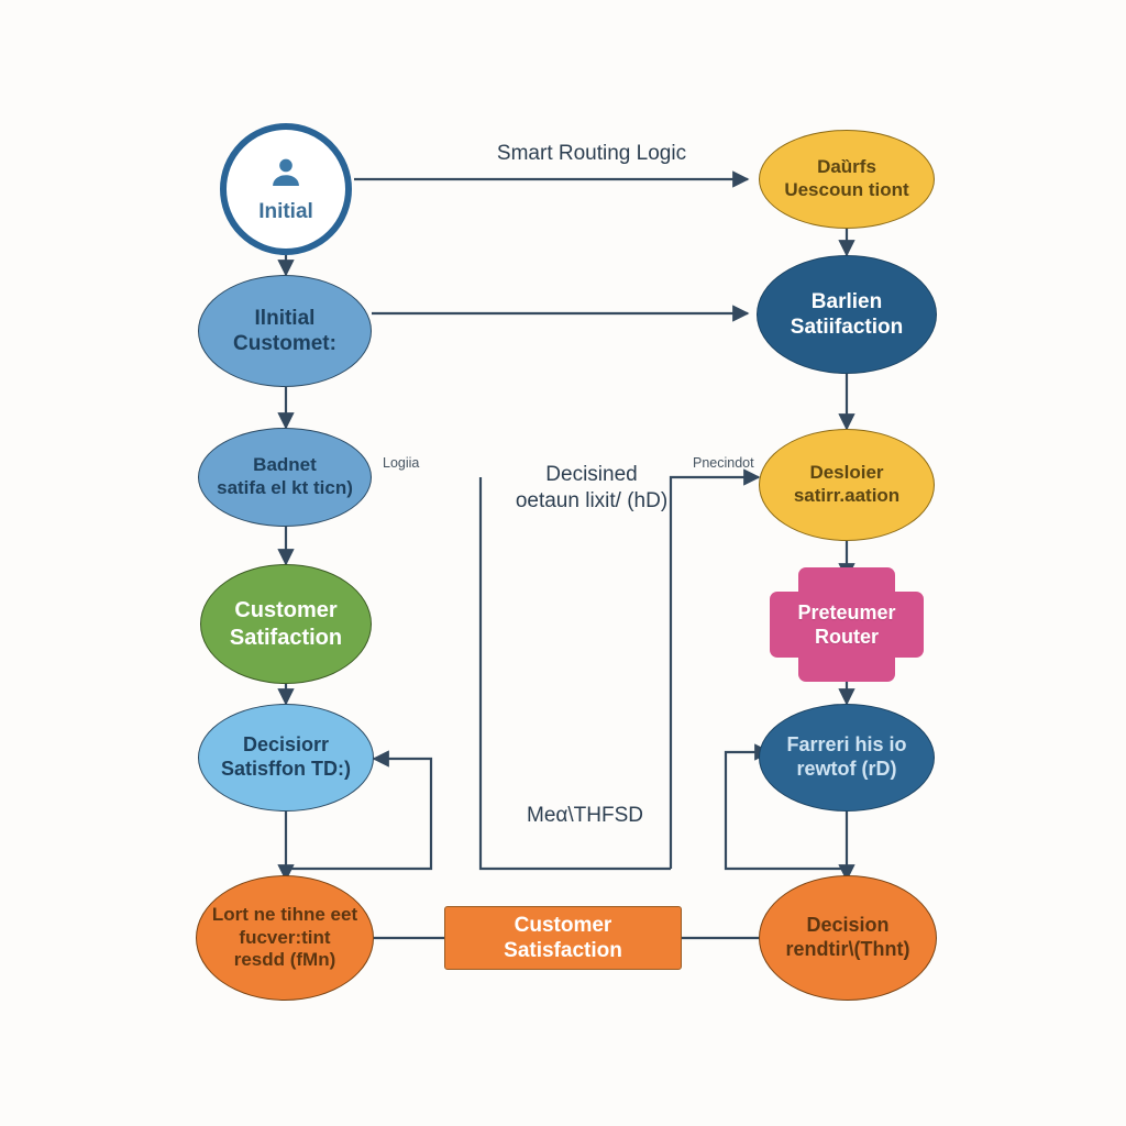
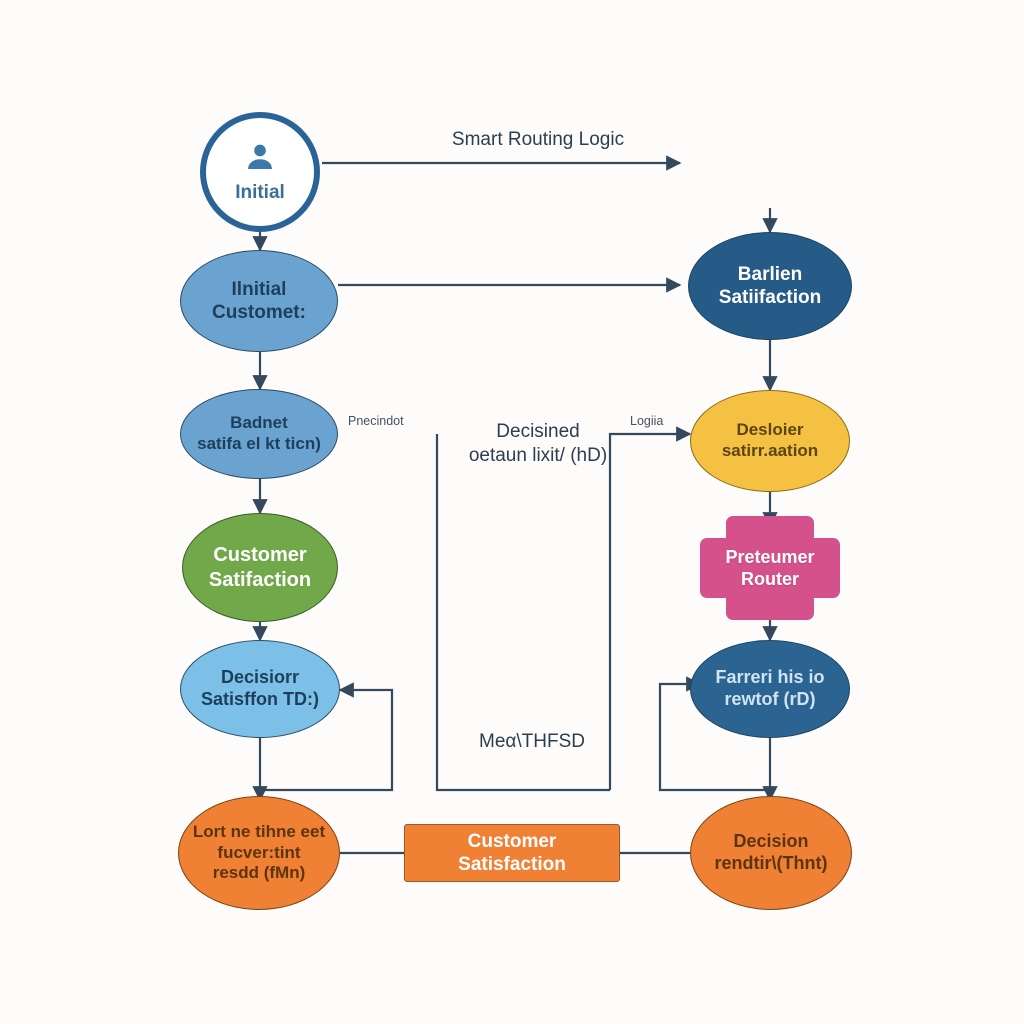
  Initial
- Daȕrfs
- Uescoun tiont
  Ilnitial
  Customet:
  Barlien
  Satiifaction
  Badnet
  satifa el kt ticn)
  Desloier
  satirr.aation
  Customer
  Satifaction
  Preteumer
  Router
  Decisiorr
  Satisffon TD:)
  Farreri his io
  rewtof (rD)
  Lort ne tihne eet
  fucver:tint
  resdd (fMn)
  Customer
  Satisfaction
  Decision
  rendtir\(Thnt)
  Smart Routing Logic
- Logiia
+ Pnecindot
  Decisined
  oetaun lixit/ (hD)
- Pnecindot
+ Logiia
  Meα\THFSD
